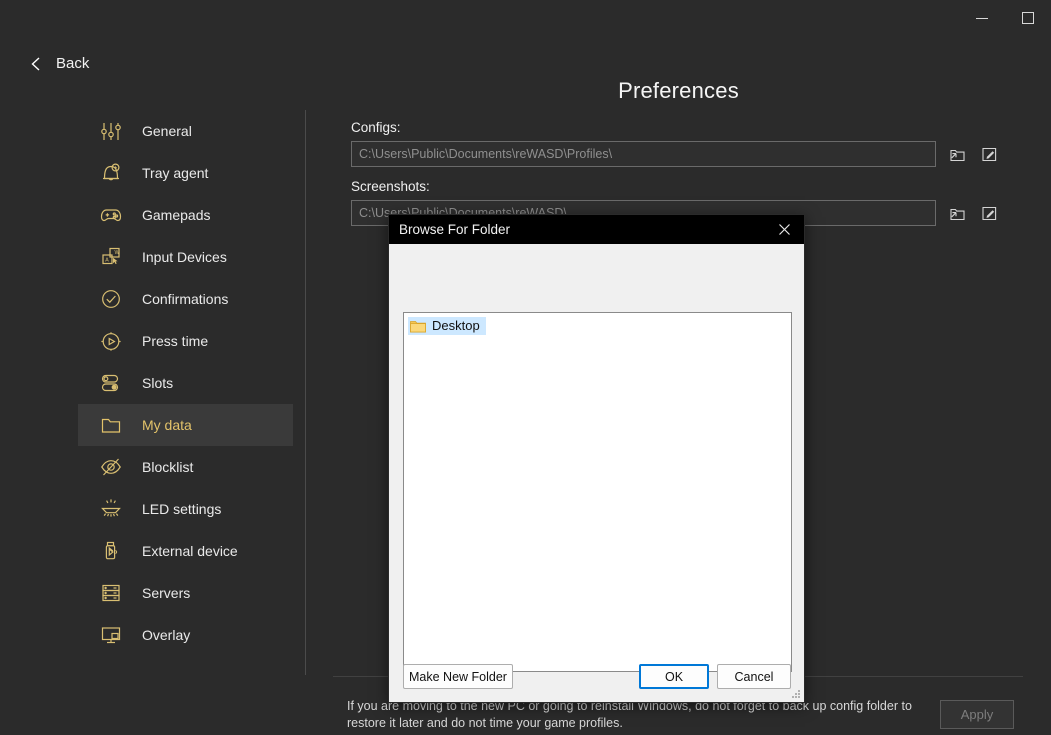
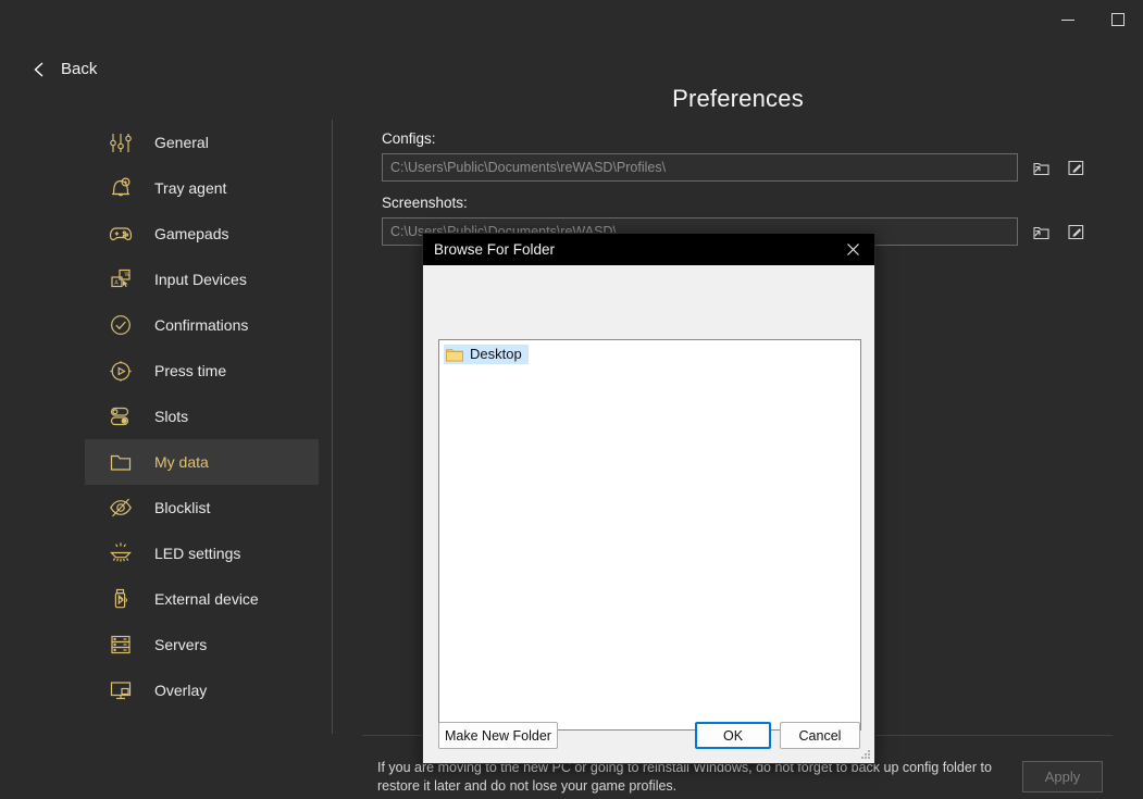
  Back
  Preferences
  General
  Tray agent
  Gamepads
  Input Devices
  Confirmations
  Press time
  Slots
  My data
  Blocklist
  LED settings
  External device
  Servers
  Overlay
  Configs:
  C:\Users\Public\Documents\reWASD\Profiles\
  Screenshots:
  C:\Users\Public\Documents\reWASD\
- If you are moving to the new PC or going to reinstall Windows, do not forget to back up config folder to restore it later and do not time your game profiles.
+ If you are moving to the new PC or going to reinstall Windows, do not forget to back up config folder to restore it later and do not lose your game profiles.
  Apply
  Browse For Folder
  Desktop
  Make New Folder
  OK
  Cancel
